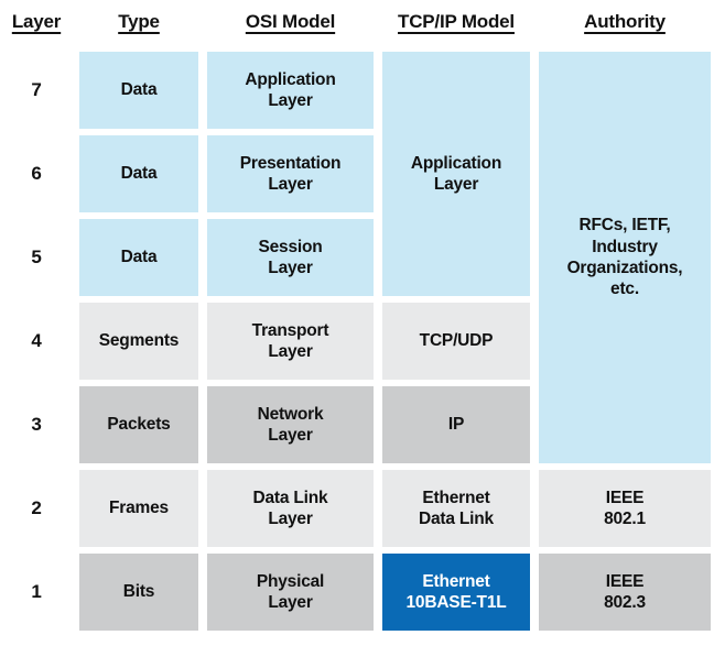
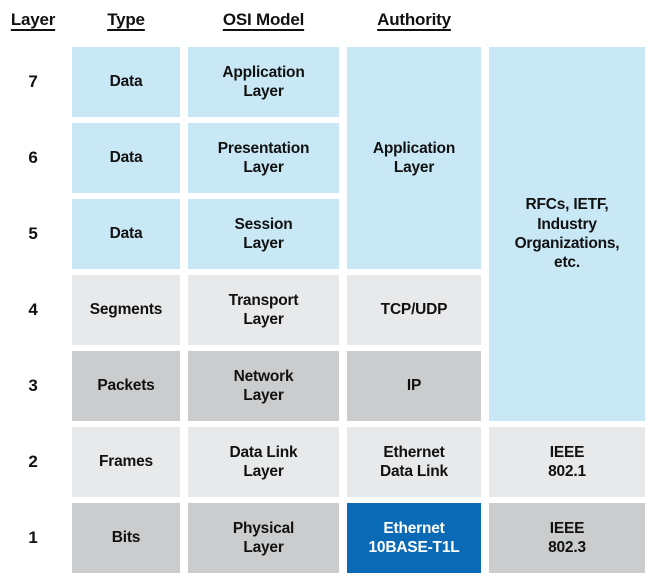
  Layer
  Type
  OSI Model
- TCP/IP Model
  Authority
  7
  6
  5
  4
  3
  2
  1
  Data
  Data
  Data
  Segments
  Packets
  Frames
  Bits
  Application
  Layer
  Presentation
  Layer
  Session
  Layer
  Transport
  Layer
  Network
  Layer
  Data Link
  Layer
  Physical
  Layer
  Application
  Layer
  TCP/UDP
  IP
  Ethernet
  Data Link
  Ethernet
  10BASE-T1L
  RFCs, IETF,
  Industry
  Organizations,
  etc.
  IEEE
  802.1
  IEEE
  802.3
